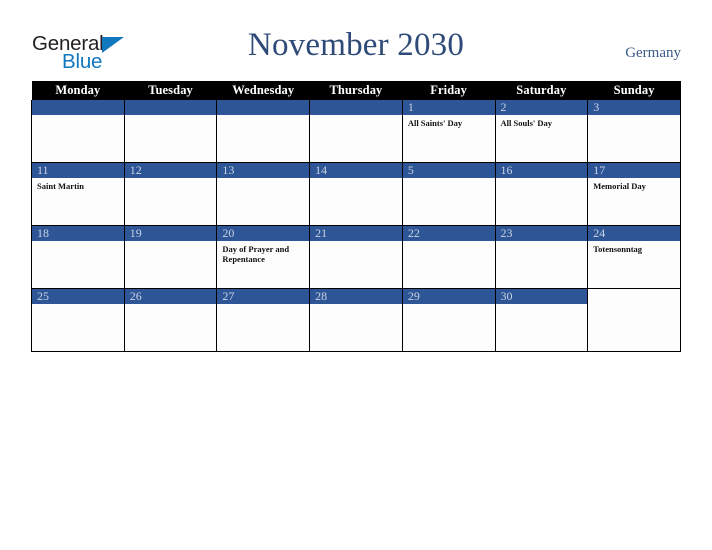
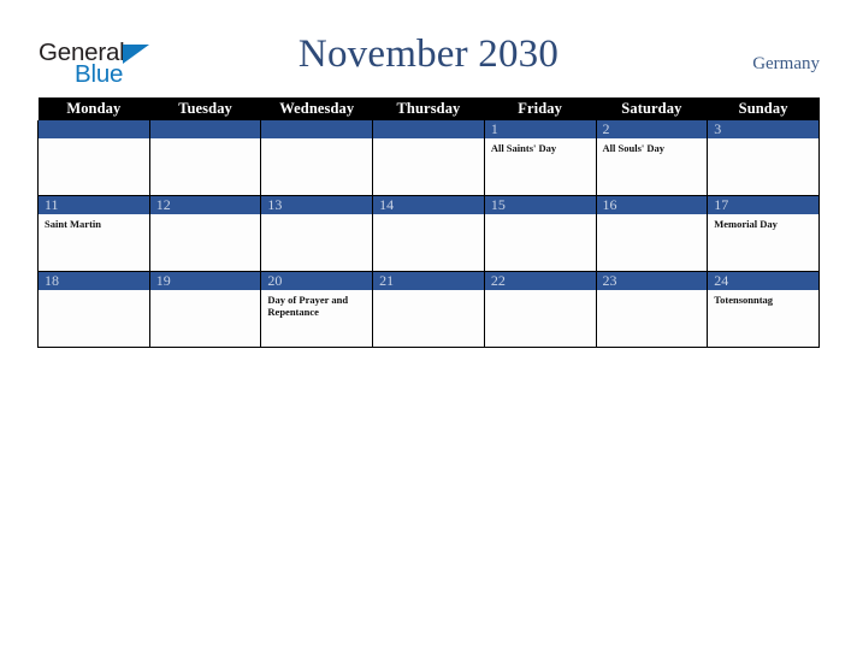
  General
  Blue
  November 2030
  Germany
  Monday	Tuesday	Wednesday	Thursday	Friday	Saturday	Sunday
  				1All Saints' Day	2All Souls' Day	3
- 11Saint Martin	12	13	14	5	16	17Memorial Day
+ 11Saint Martin	12	13	14	15	16	17Memorial Day
  18	19	20Day of Prayer and Repentance	21	22	23	24Totensonntag
- 25	26	27	28	29	30
